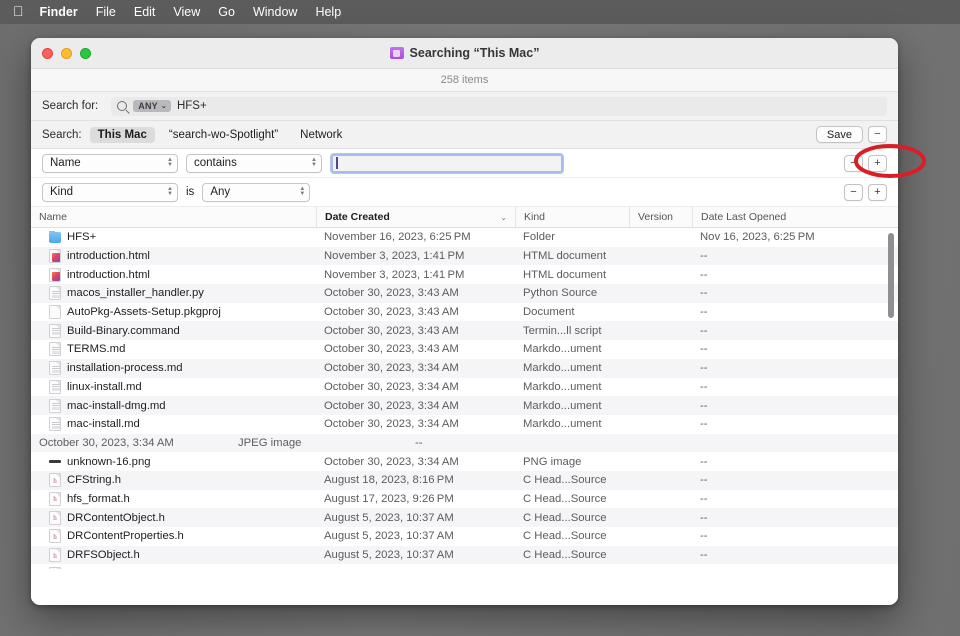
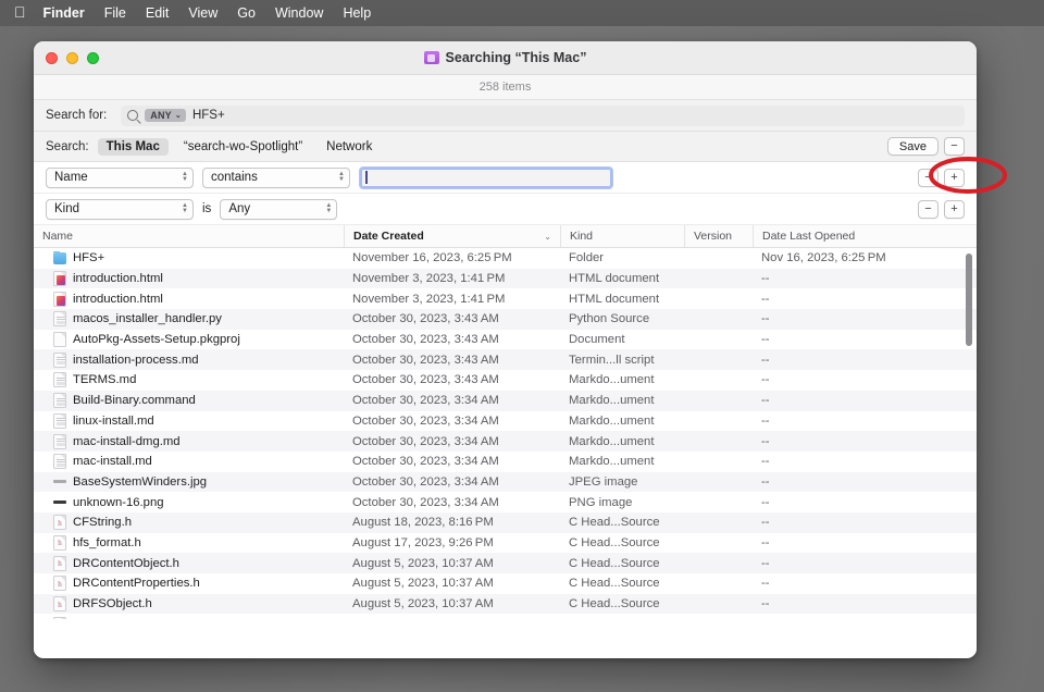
  
  Finder
  File
  Edit
  View
  Go
  Window
  Help
  Searching “This Mac”
  258 items
  Search for:
  ANY
  HFS+
  Search:
  This Mac
  “search-wo-Spotlight”
  Network
  Save
  −
  Name
  contains
  −
  +
  Kind
  is
  Any
  −
  +
  Name
  Date Created
  ⌄
  Kind
  Version
  Date Last Opened
  HFS+
  November 16, 2023, 6:25 PM
  Folder
  Nov 16, 2023, 6:25 PM
  introduction.html
  November 3, 2023, 1:41 PM
  HTML document
  --
  introduction.html
  November 3, 2023, 1:41 PM
  HTML document
  --
  macos_installer_handler.py
  October 30, 2023, 3:43 AM
  Python Source
  --
  AutoPkg-Assets-Setup.pkgproj
  October 30, 2023, 3:43 AM
  Document
  --
- Build-Binary.command
+ installation-process.md
  October 30, 2023, 3:43 AM
  Termin...ll script
  --
  TERMS.md
  October 30, 2023, 3:43 AM
  Markdo...ument
  --
- installation-process.md
+ Build-Binary.command
  October 30, 2023, 3:34 AM
  Markdo...ument
  --
  linux-install.md
  October 30, 2023, 3:34 AM
  Markdo...ument
  --
  mac-install-dmg.md
  October 30, 2023, 3:34 AM
  Markdo...ument
  --
  mac-install.md
  October 30, 2023, 3:34 AM
  Markdo...ument
  --
+ BaseSystemWinders.jpg
  October 30, 2023, 3:34 AM
  JPEG image
  --
  unknown-16.png
  October 30, 2023, 3:34 AM
  PNG image
  --
  CFString.h
  August 18, 2023, 8:16 PM
  C Head...Source
  --
  hfs_format.h
  August 17, 2023, 9:26 PM
  C Head...Source
  --
  DRContentObject.h
  August 5, 2023, 10:37 AM
  C Head...Source
  --
  DRContentProperties.h
  August 5, 2023, 10:37 AM
  C Head...Source
  --
  DRFSObject.h
  August 5, 2023, 10:37 AM
  C Head...Source
  --
